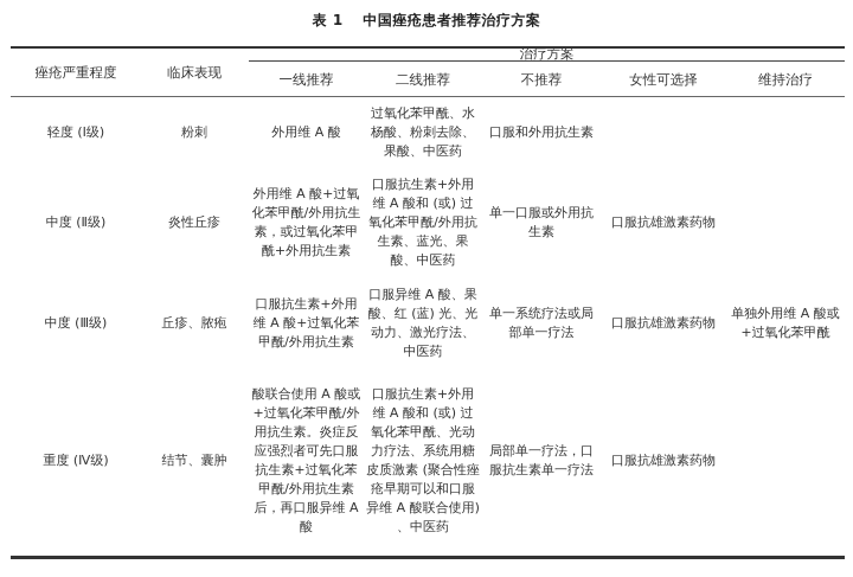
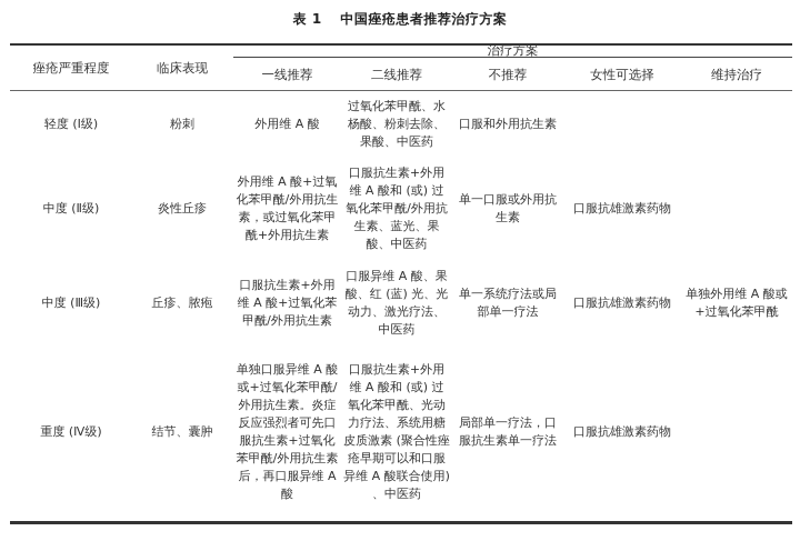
  表 1 中国痤疮患者推荐治疗方案
  痤疮严重程度
  临床表现
  治疗方案
  一线推荐
  二线推荐
  不推荐
  女性可选择
  维持治疗
  轻度 (Ⅰ级)
  粉刺
  外用维 A 酸
  过氧化苯甲酰、水杨酸、粉刺去除、果酸、中医药
  口服和外用抗生素
  中度 (Ⅱ级)
  炎性丘疹
  外用维 A 酸+过氧化苯甲酰/外用抗生素，或过氧化苯甲酰+外用抗生素
  口服抗生素+外用维 A 酸和 (或) 过氧化苯甲酰/外用抗生素、蓝光、果酸、中医药
  单一口服或外用抗生素
  口服抗雄激素药物
  中度 (Ⅲ级)
  丘疹、脓疱
  口服抗生素+外用维 A 酸+过氧化苯甲酰/外用抗生素
  口服异维 A 酸、果酸、红 (蓝) 光、光动力、激光疗法、中医药
  单一系统疗法或局部单一疗法
  口服抗雄激素药物
  单独外用维 A 酸或+过氧化苯甲酰
  重度 (Ⅳ级)
  结节、囊肿
- 酸联合使用 A 酸或+过氧化苯甲酰/外用抗生素。炎症反应强烈者可先口服抗生素+过氧化苯甲酰/外用抗生素后，再口服异维 A 酸
+ 单独口服异维 A 酸或+过氧化苯甲酰/外用抗生素。炎症反应强烈者可先口服抗生素+过氧化苯甲酰/外用抗生素后，再口服异维 A 酸
  口服抗生素+外用维 A 酸和 (或) 过氧化苯甲酰、光动力疗法、系统用糖皮质激素 (聚合性痤疮早期可以和口服异维 A 酸联合使用) 、中医药
  局部单一疗法，口服抗生素单一疗法
  口服抗雄激素药物
